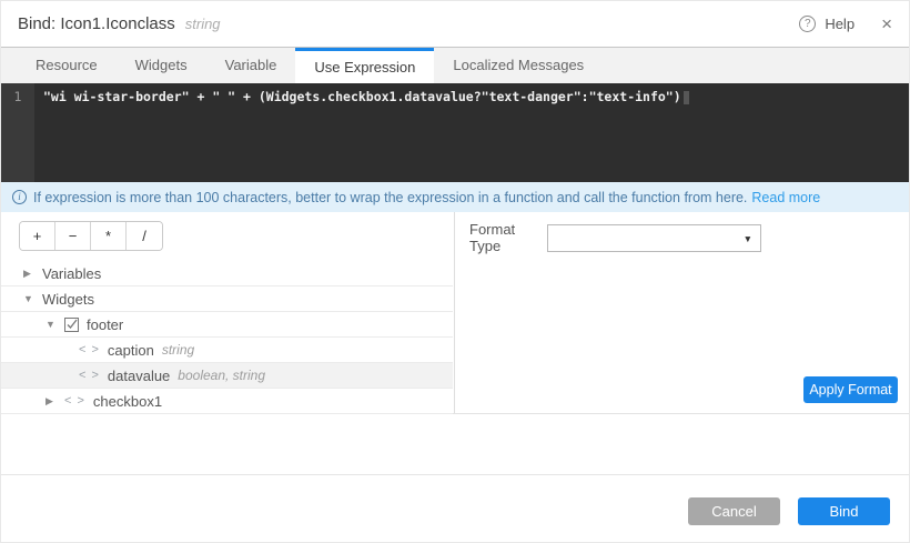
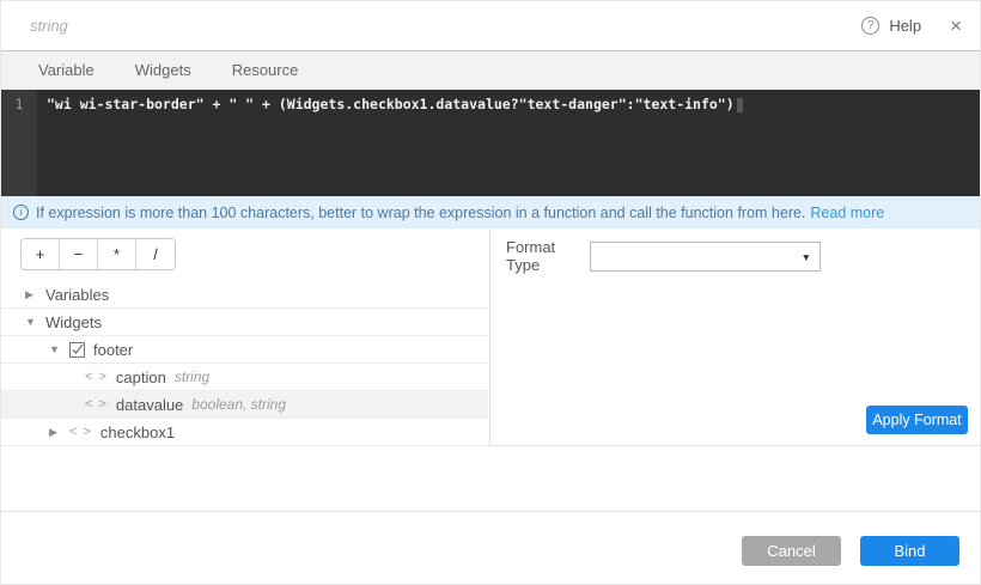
- Bind: Icon1.Iconclass
  string
  ?
  Help
  ×
- Resource
+ Variable
  Widgets
- Variable
+ Resource
- Use Expression
- Localized Messages
  1
  "wi wi-star-border" + " " + (Widgets.checkbox1.datavalue?"text-danger":"text-info")
  i
  If expression is more than 100 characters, better to wrap the expression in a function and call the function from here.
  Read more
  +
  −
  *
  /
  ▶
  Variables
  ▼
  Widgets
  ▼
  footer
  < >
  caption
  string
  < >
  datavalue
  boolean, string
  ▶
  < >
  checkbox1
  Format Type
  ▼
  Apply Format
  Cancel
  Bind
